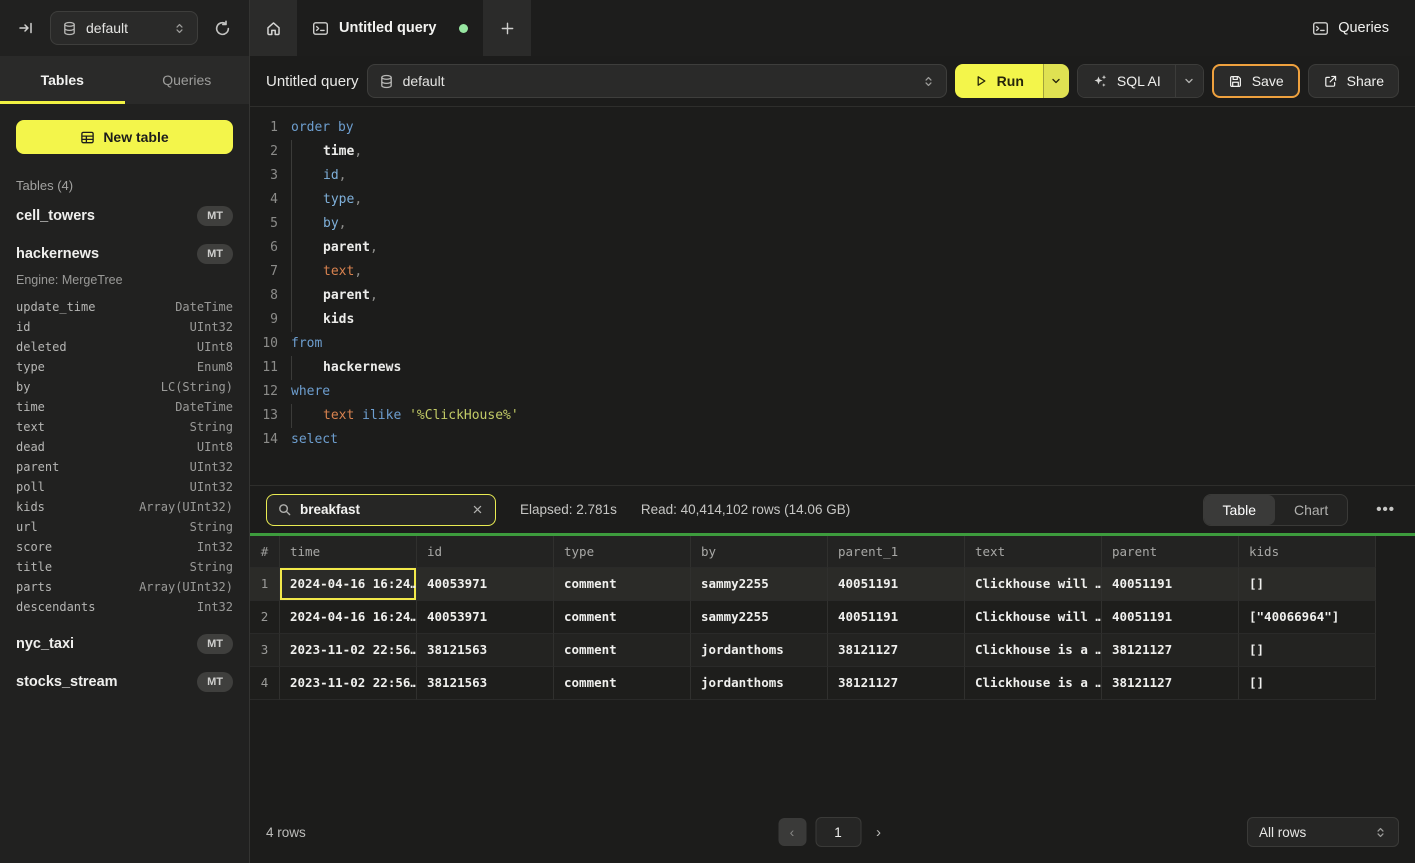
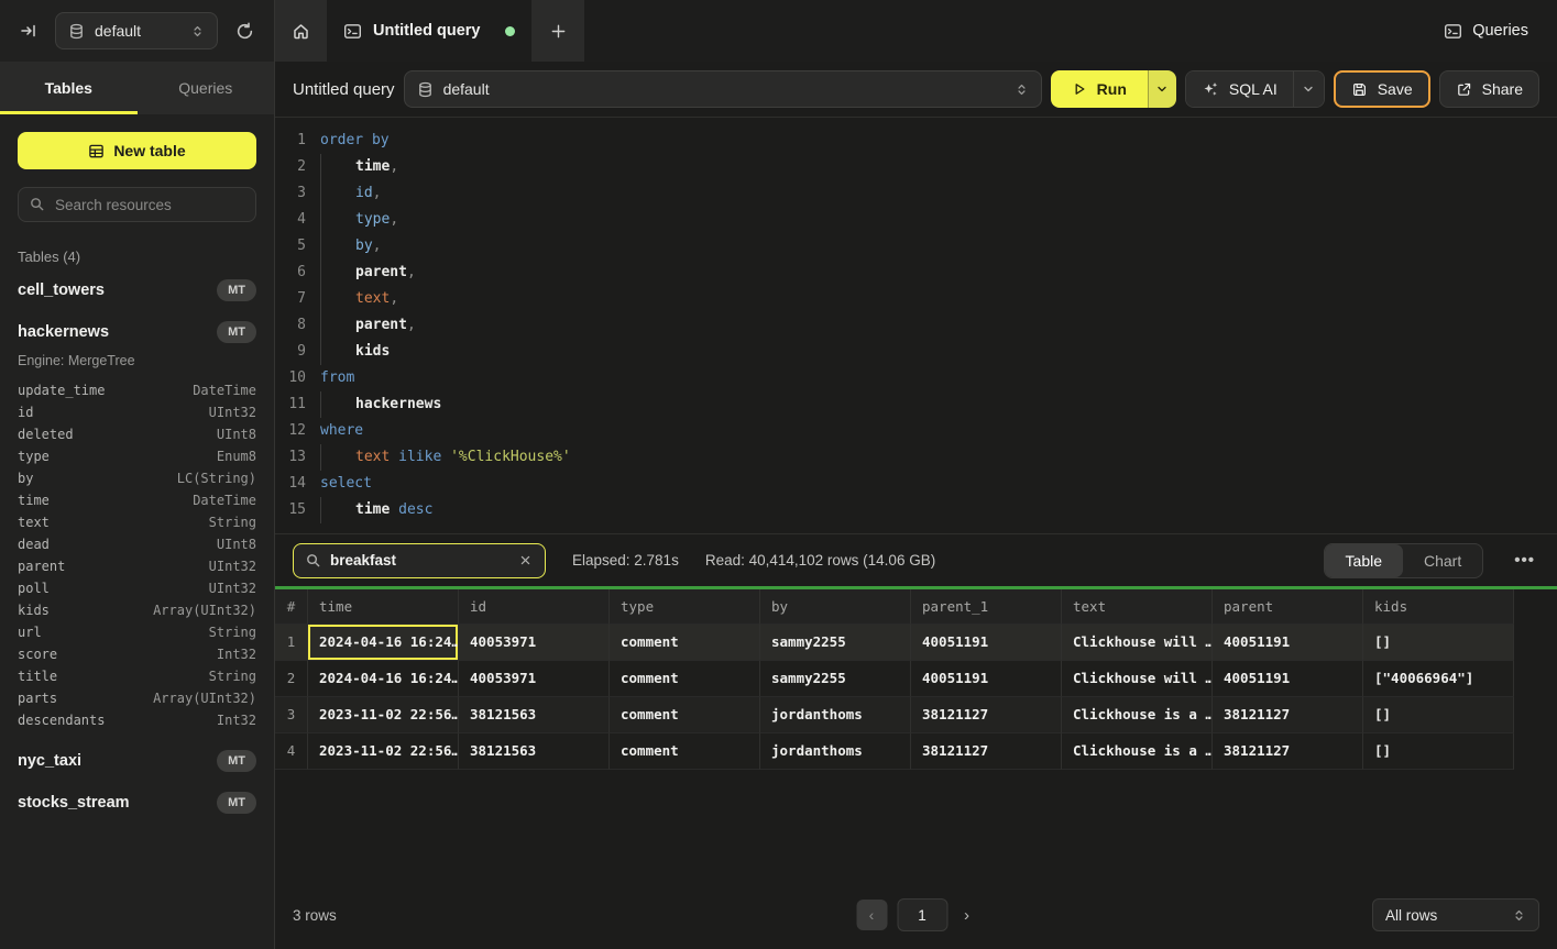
  default
  Tables
  Queries
  New table
+ Search resources
  Tables (4)
  cell_towers
  MT
  hackernews
  MT
  Engine: MergeTree
  update_time
  DateTime
  id
  UInt32
  deleted
  UInt8
  type
  Enum8
  by
  LC(String)
  time
  DateTime
  text
  String
  dead
  UInt8
  parent
  UInt32
  poll
  UInt32
  kids
  Array(UInt32)
  url
  String
  score
  Int32
  title
  String
  parts
  Array(UInt32)
  descendants
  Int32
  nyc_taxi
  MT
  stocks_stream
  MT
  Untitled query
  Queries
  Untitled query
  default
  Run
  SQL AI
  Save
  Share
  1
  order by
  2
  time,
  3
  id,
  4
  type,
  5
  by,
  6
  parent,
  7
  text,
  8
  parent,
  9
  kids
  10
  from
  11
  hackernews
  12
  where
  13
  text ilike '%ClickHouse%'
  14
  select
+ 15
+ time desc
  breakfast
  Elapsed: 2.781s
  Read: 40,414,102 rows (14.06 GB)
  Table
  Chart
  •••
  #
  time
  id
  type
  by
  parent_1
  text
  parent
  kids
  1
  2024-04-16 16:24…
  40053971
  comment
  sammy2255
  40051191
  Clickhouse will …
  40051191
  []
  2
  2024-04-16 16:24…
  40053971
  comment
  sammy2255
  40051191
  Clickhouse will …
  40051191
  ["40066964"]
  3
  2023-11-02 22:56…
  38121563
  comment
  jordanthoms
  38121127
  Clickhouse is a …
  38121127
  []
  4
  2023-11-02 22:56…
  38121563
  comment
  jordanthoms
  38121127
  Clickhouse is a …
  38121127
  []
- 4 rows
+ 3 rows
  ‹
  1
  ›
  All rows
